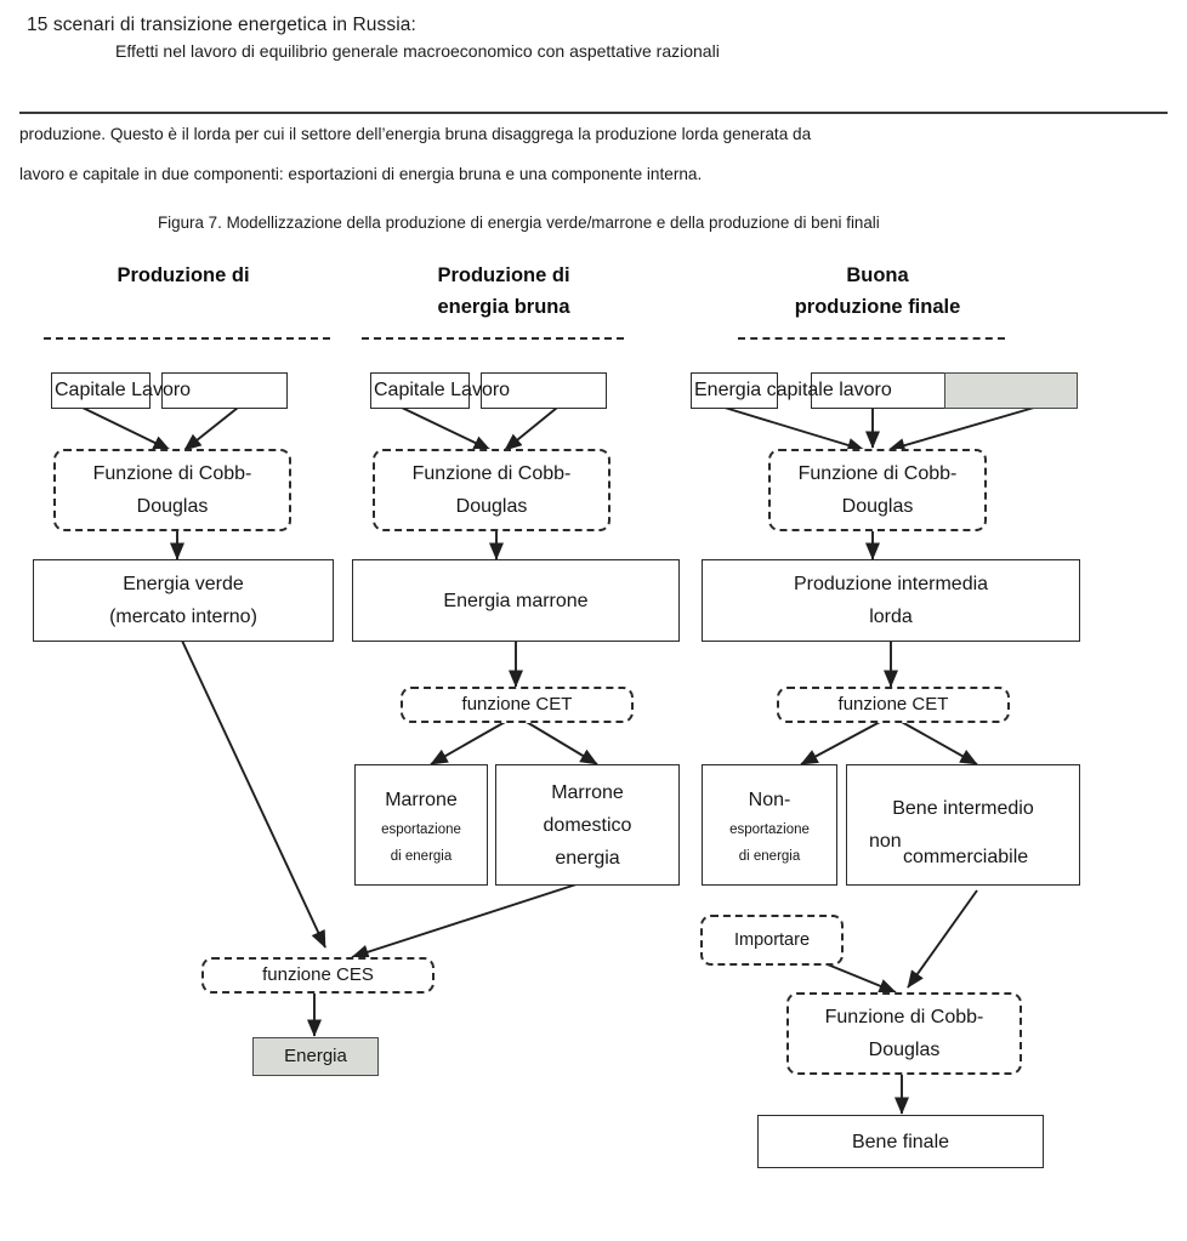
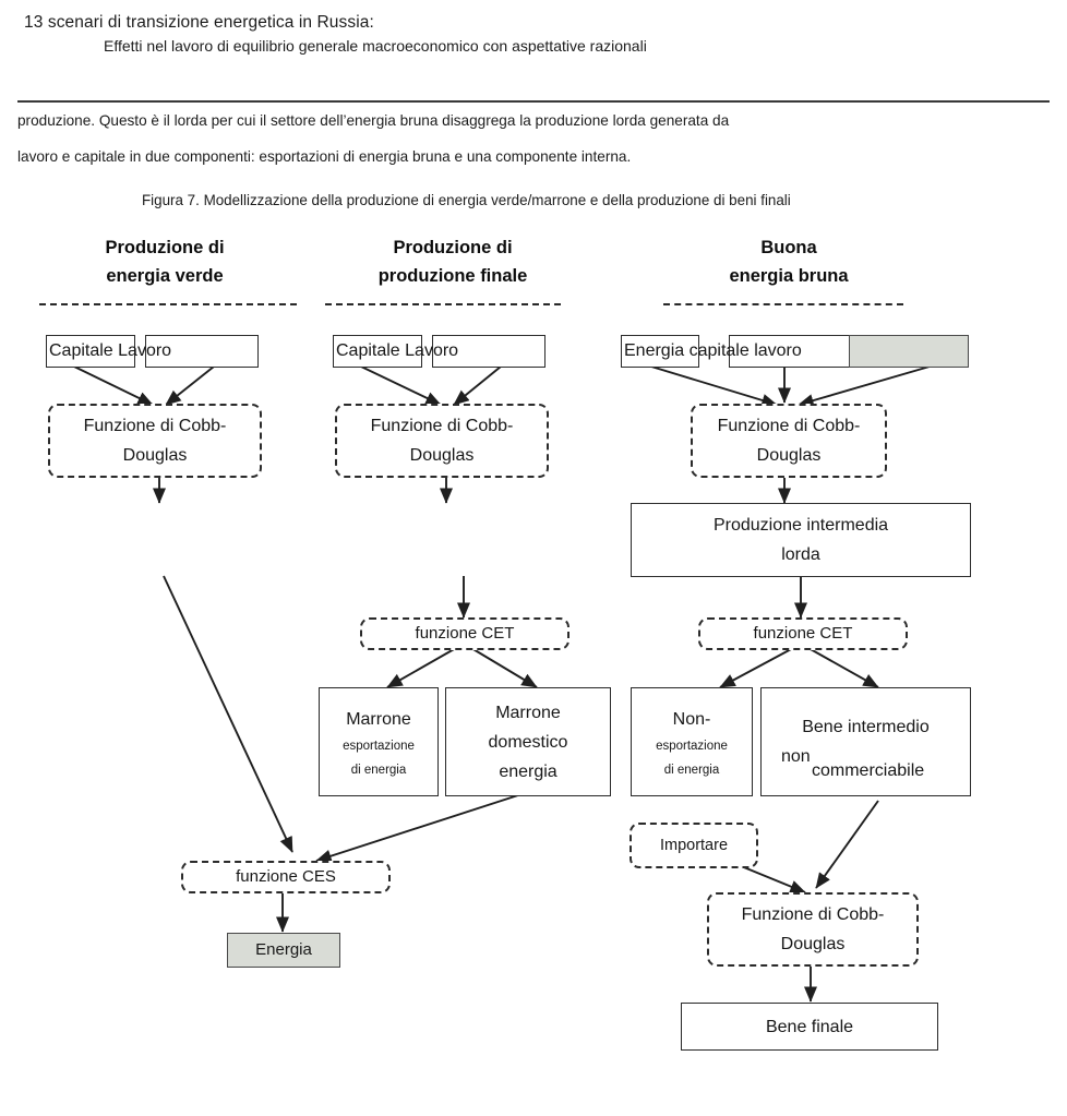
- 15 scenari di transizione energetica in Russia:
+ 13 scenari di transizione energetica in Russia:
  Effetti nel lavoro di equilibrio generale macroeconomico con aspettative razionali
  produzione. Questo è il lorda per cui il settore dell’energia bruna disaggrega la produzione lorda generata da
  lavoro e capitale in due componenti: esportazioni di energia bruna e una componente interna.
  Figura 7. Modellizzazione della produzione di energia verde/marrone e della produzione di beni finali
  Produzione di
+ energia verde
  Produzione di
- energia bruna
+ produzione finale
  Buona
- produzione finale
+ energia bruna
  Capitale Lavoro
  Funzione di Cobb-
  Douglas
- Energia verde
- (mercato interno)
  Capitale Lavoro
  Funzione di Cobb-
  Douglas
- Energia marrone
  funzione CET
  Marrone
  esportazione
  di energia
  Marrone
  domestico
  energia
  Energia capitale lavoro
  Funzione di Cobb-
  Douglas
  Produzione intermedia
  lorda
  funzione CET
  Non-
  esportazione
  di energia
  Bene intermedio
  non
  commerciabile
  Importare
  Funzione di Cobb-
  Douglas
  Bene finale
  funzione CES
  Energia
